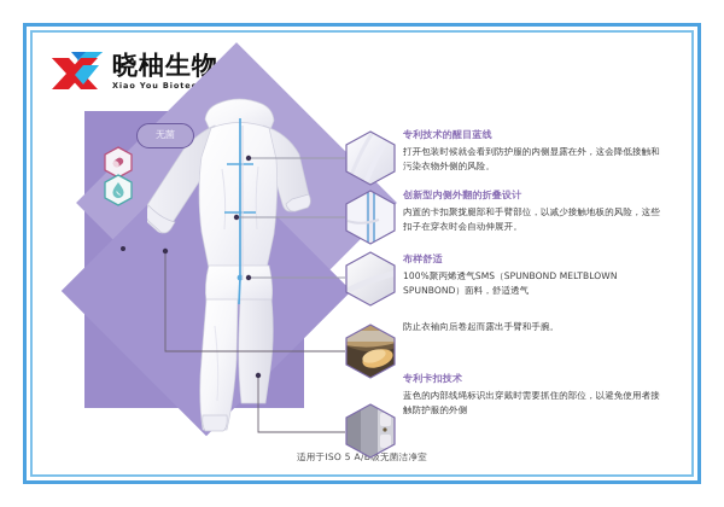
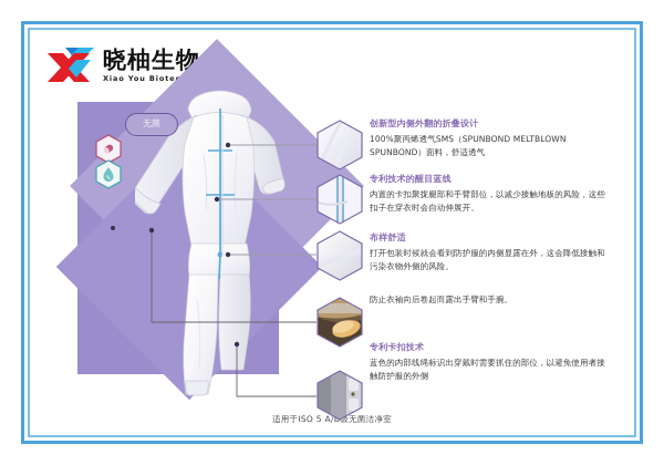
  晓柚生物
  无菌
- 专利技术的醒目蓝线
+ 创新型内侧外翻的折叠设计
- 打开包装时候就会看到防护服的内侧显露在外，这会降低接触和污染衣物外侧的风险。
+ 100%聚丙烯透气SMS（SPUNBOND MELTBLOWN SPUNBOND）面料，舒适透气
- 创新型内侧外翻的折叠设计
+ 专利技术的醒目蓝线
  内置的卡扣聚拢腿部和手臂部位，以减少接触地板的风险，这些扣子在穿衣时会自动伸展开。
  布样舒适
- 100%聚丙烯透气SMS（SPUNBOND MELTBLOWN SPUNBOND）面料，舒适透气
+ 打开包装时候就会看到防护服的内侧显露在外，这会降低接触和污染衣物外侧的风险。
  防止衣袖向后卷起而露出手臂和手腕。
  专利卡扣技术
  蓝色的内部线绳标识出穿戴时需要抓住的部位，以避免使用者接触防护服的外侧
  适用于ISO 5 A/B级无菌洁净室
